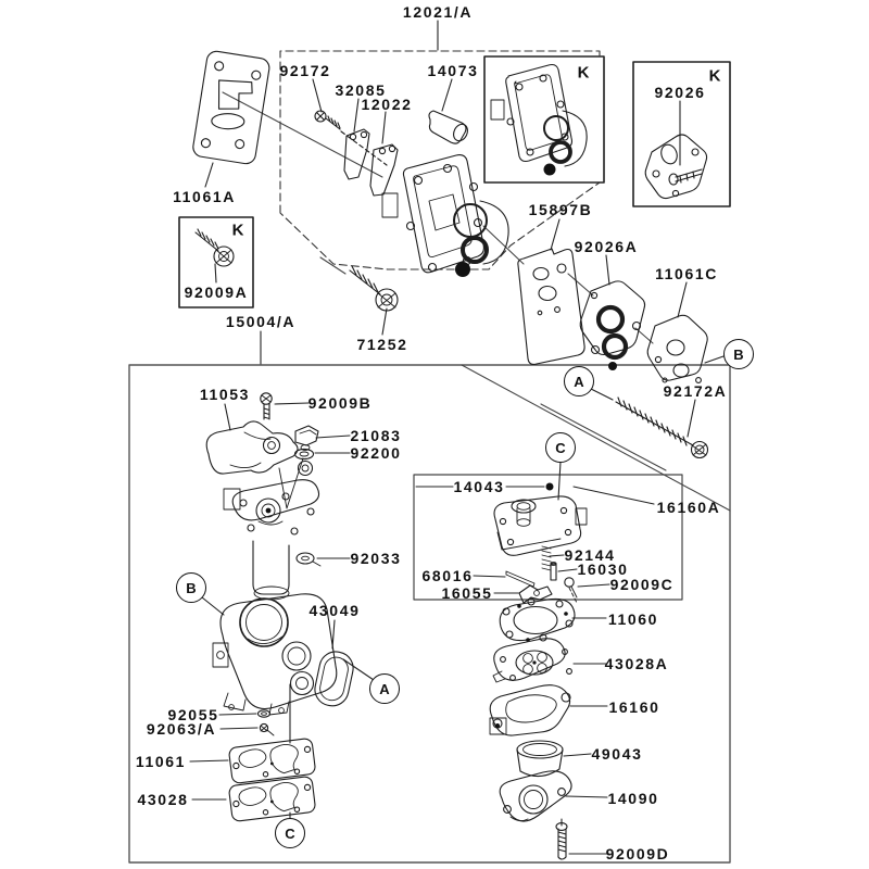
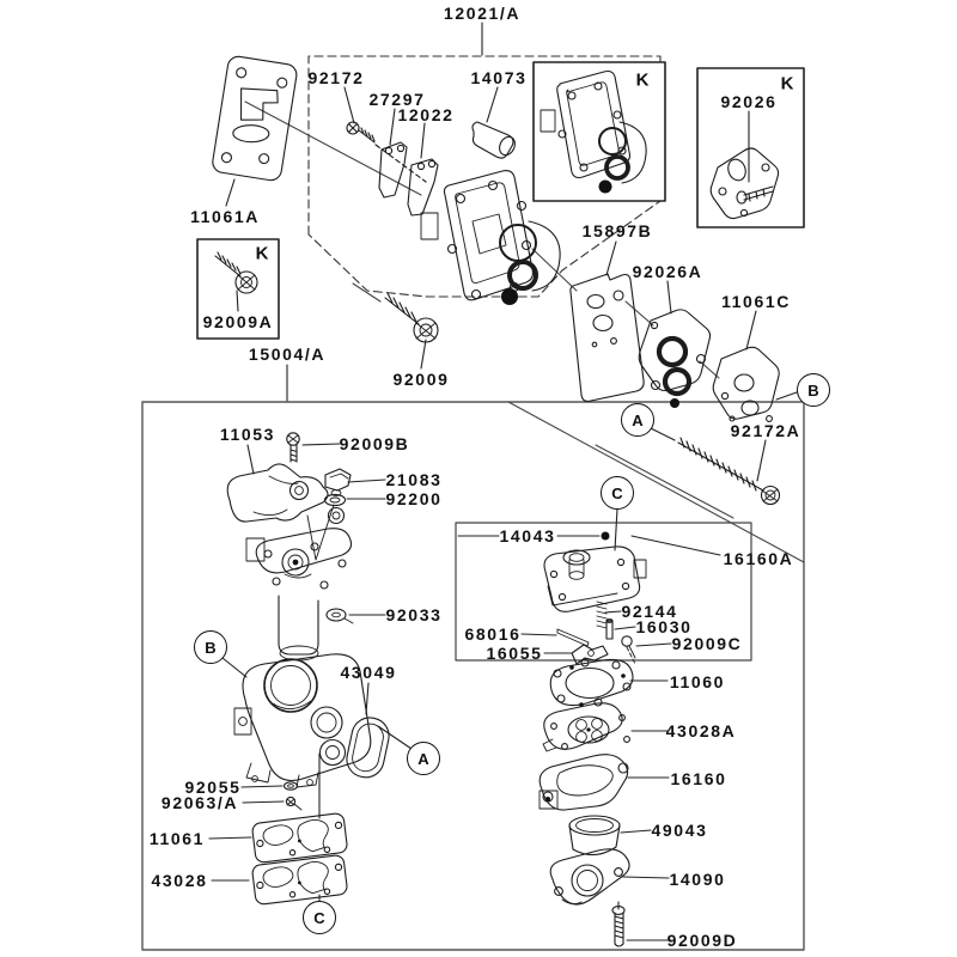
  12021/A
  92172
- 32085
+ 27297
  12022
  14073
  K
  92026
  K
  11061A
  92009A
  K
  15004/A
- 71252
+ 92009
  15897B
  92026A
  11061C
  B
  A
  92172A
  C
  14043
  16160A
  92144
  16030
  68016
  92009C
  16055
  11060
  43028A
  16160
  49043
  14090
  92009D
  11053
  92009B
  21083
  92200
  92033
  B
  43049
  A
  92055
  92063/A
  11061
  43028
  C
